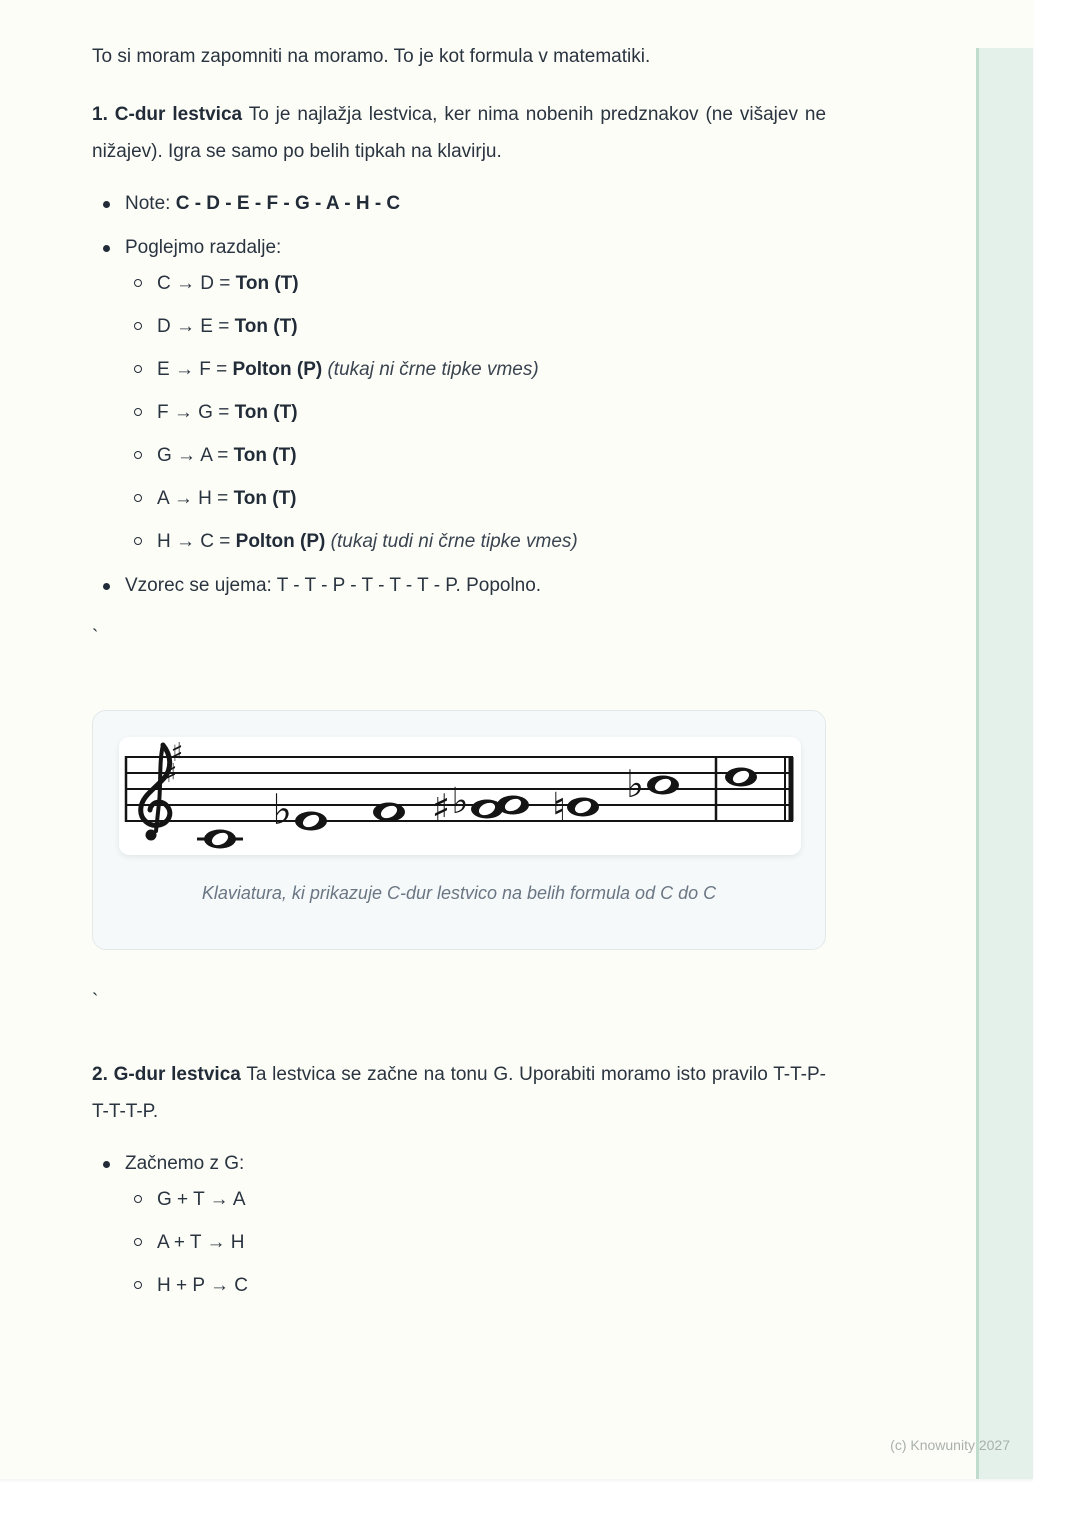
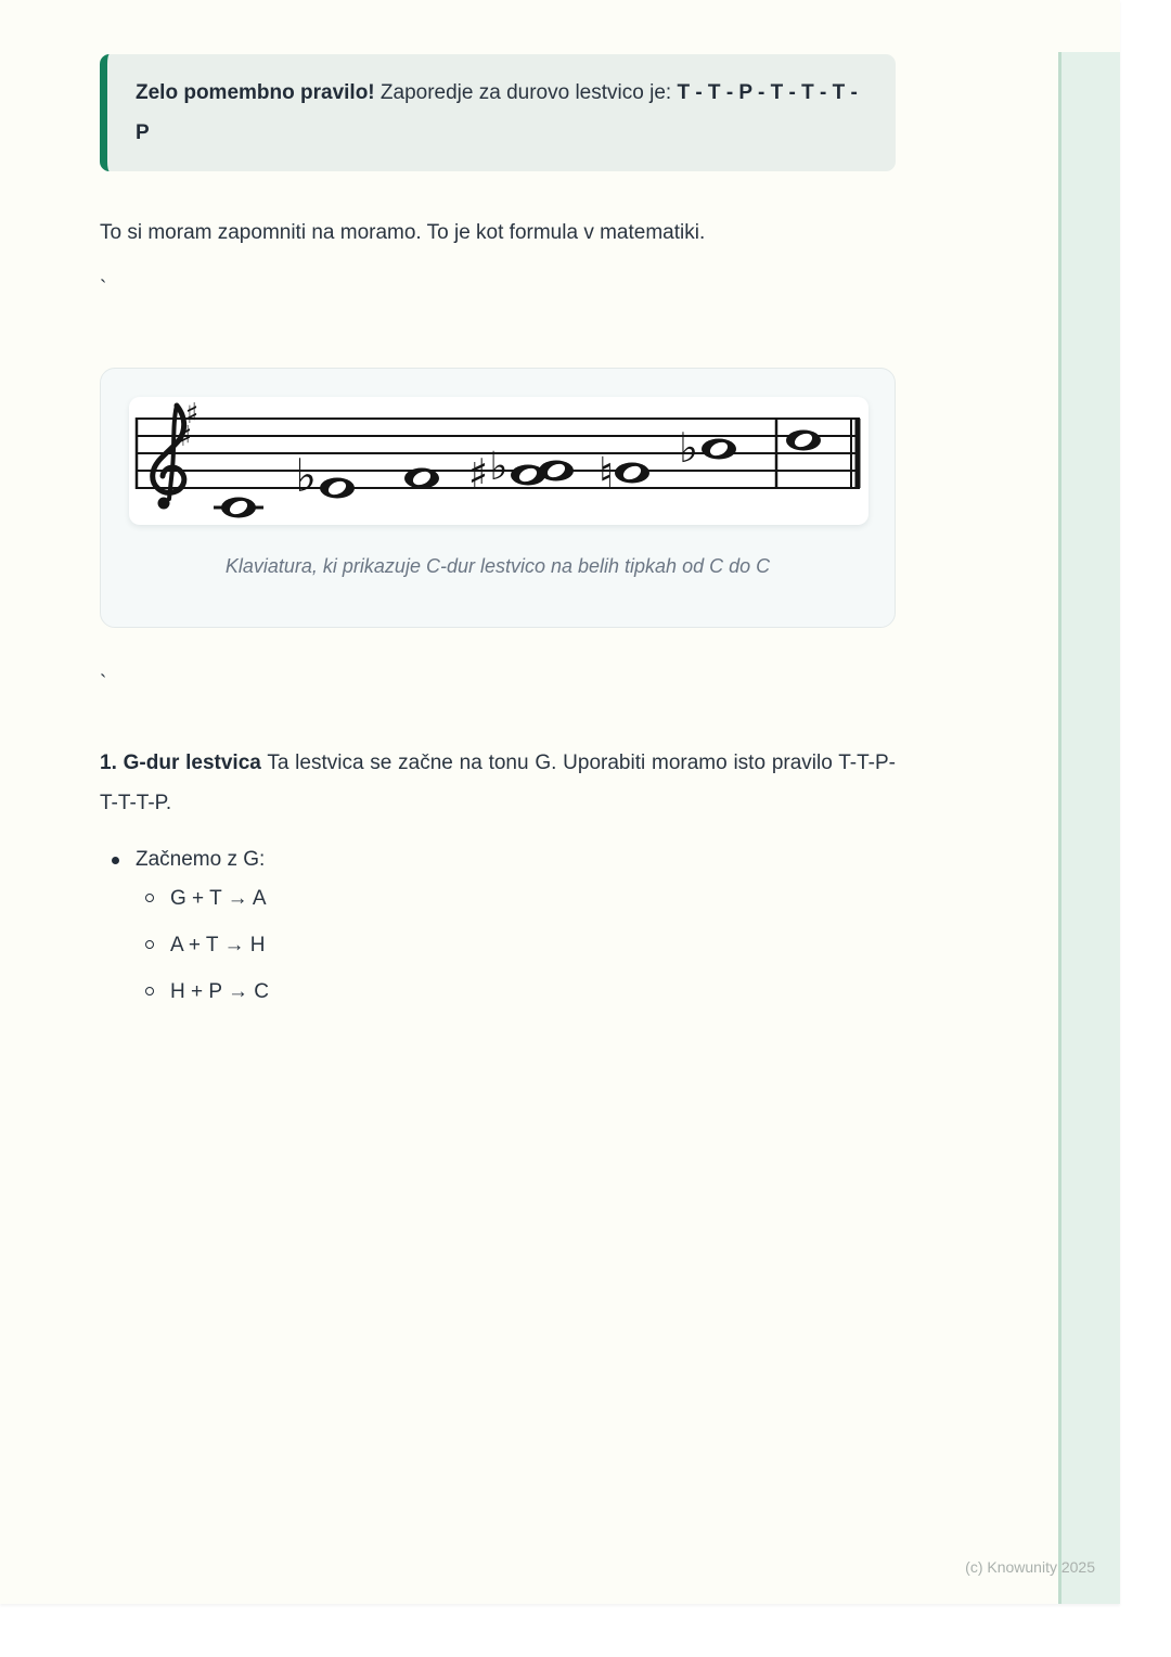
+ Zelo pomembno pravilo! Zaporedje za durovo lestvico je: T - T - P - T - T - T - P
  To si moram zapomniti na moramo. To je kot formula v matematiki.
- 1. C-dur lestvica To je najlažja lestvica, ker nima nobenih predznakov (ne višajev ne nižajev). Igra se samo po belih tipkah na klavirju.
- Note: C - D - E - F - G - A - H - C
- Poglejmo razdalje:
- C → D = Ton (T)
- D → E = Ton (T)
- E → F = Polton (P) (tukaj ni črne tipke vmes)
- F → G = Ton (T)
- G → A = Ton (T)
- A → H = Ton (T)
- H → C = Polton (P) (tukaj tudi ni črne tipke vmes)
- Vzorec se ujema: T - T - P - T - T - T - P. Popolno.
  `
  ♯
  ♯
  ♭
  ♯
  ♭
  ♮
  ♭
- Klaviatura, ki prikazuje C-dur lestvico na belih formula od C do C
+ Klaviatura, ki prikazuje C-dur lestvico na belih tipkah od C do C
  `
- 2. G-dur lestvica Ta lestvica se začne na tonu G. Uporabiti moramo isto pravilo T-T-P-T-T-T-P.
+ 1. G-dur lestvica Ta lestvica se začne na tonu G. Uporabiti moramo isto pravilo T-T-P-T-T-T-P.
  Začnemo z G:
  G + T → A
  A + T → H
  H + P → C
- (c) Knowunity 2027
+ (c) Knowunity 2025
